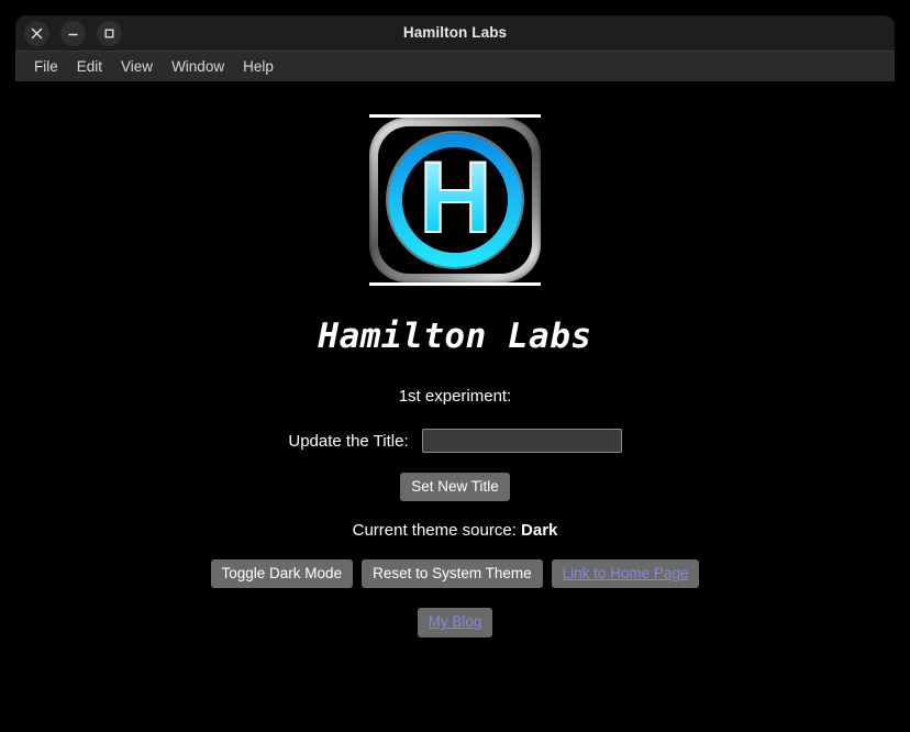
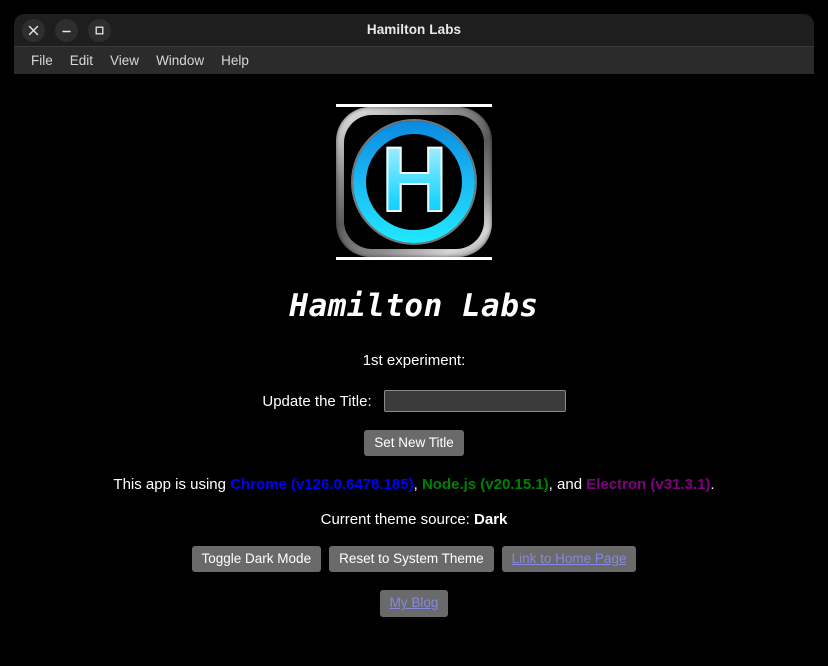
  Hamilton Labs
  File
  Edit
  View
  Window
  Help
  H
  Hamilton Labs
  1st experiment:
  Update the Title:
  Set New Title
+ This app is using Chrome (v126.0.6478.185), Node.js (v20.15.1), and Electron (v31.3.1).
  Current theme source: Dark
  Toggle Dark Mode
  Reset to System Theme
  Link to Home Page
  My Blog
